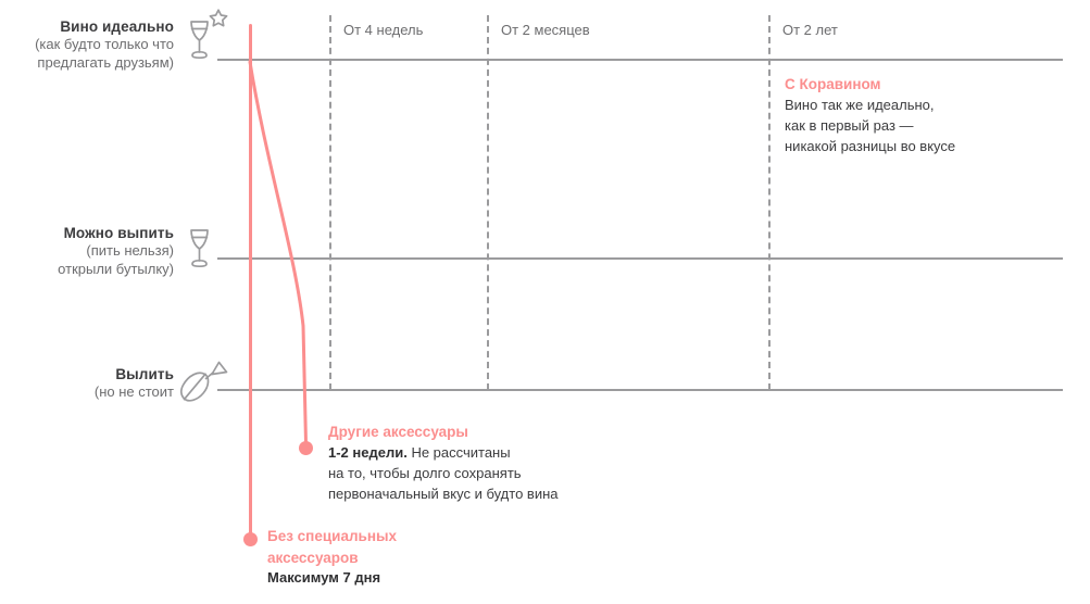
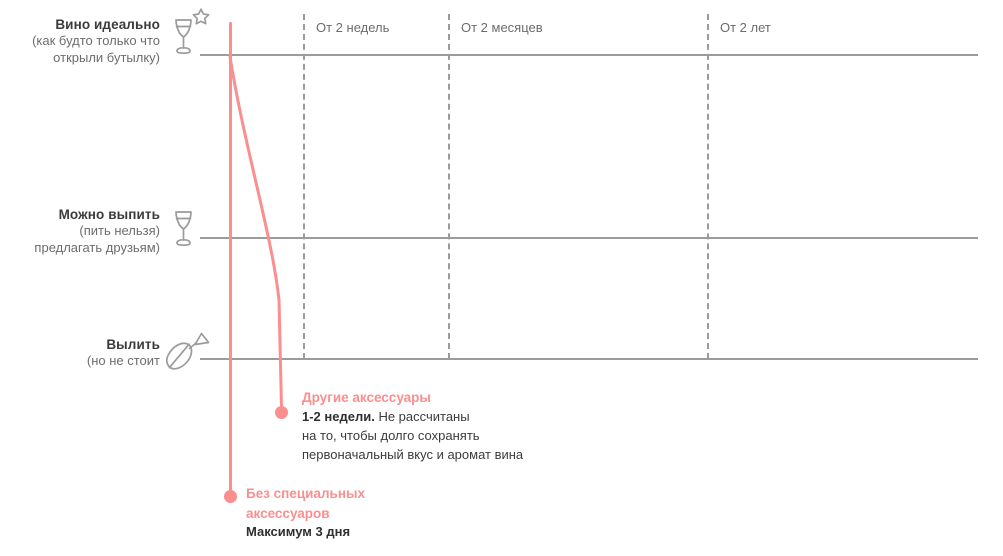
  Вино идеально
  (как будто только что
- предлагать друзьям)
+ открыли бутылку)
  Можно выпить
  (пить нельзя)
- открыли бутылку)
+ предлагать друзьям)
  Вылить
  (но не стоит
- От 4 недель
+ От 2 недель
  От 2 месяцев
  От 2 лет
- С Коравином
- Вино так же идеально,
- как в первый раз —
- никакой разницы во вкусе
  Другие аксессуары
  1-2 недели. Не рассчитаны
  на то, чтобы долго сохранять
- первоначальный вкус и будто вина
+ первоначальный вкус и аромат вина
  Без специальных
  аксессуаров
- Максимум 7 дня
+ Максимум 3 дня
